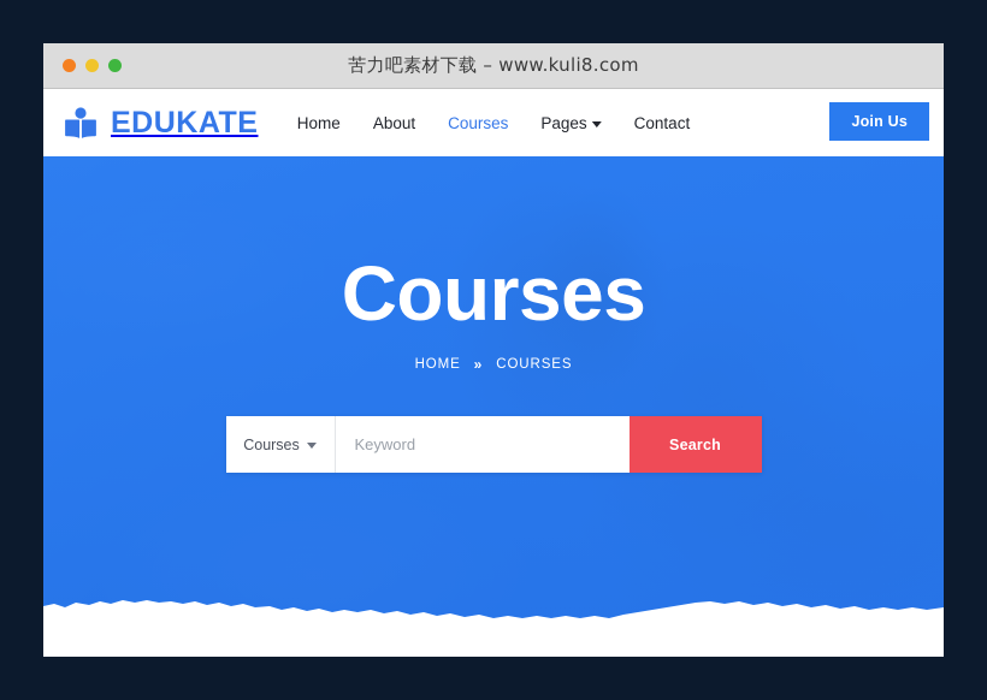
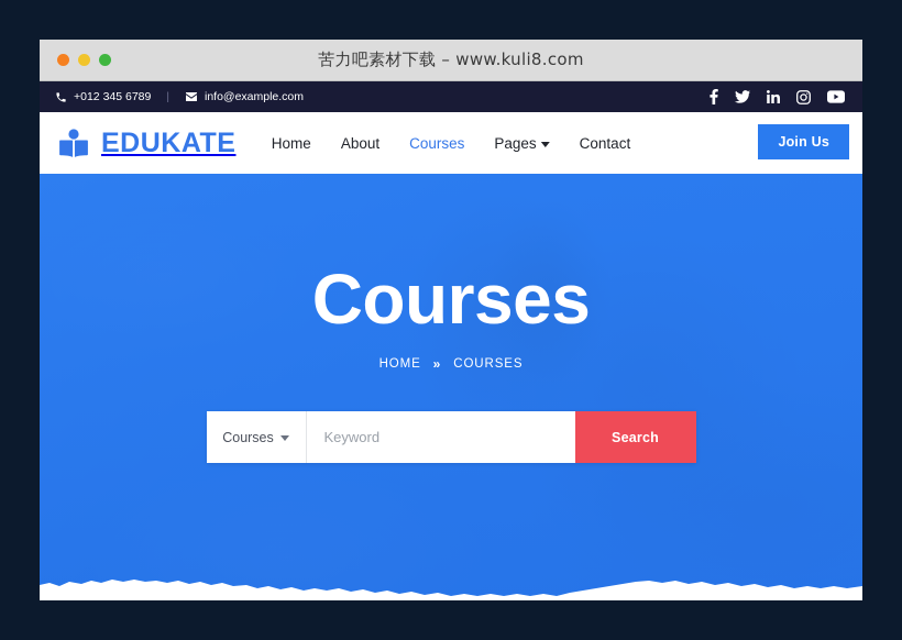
  苦力吧素材下载 – www.kuli8.com
+ +012 345 6789
+ |
+ info@example.com
  EDUKATE
  Home
  About
  Courses
  Pages
  Contact
  Join Us
  Courses
  HOME
  »
  COURSES
  Courses
  Keyword
  Search
